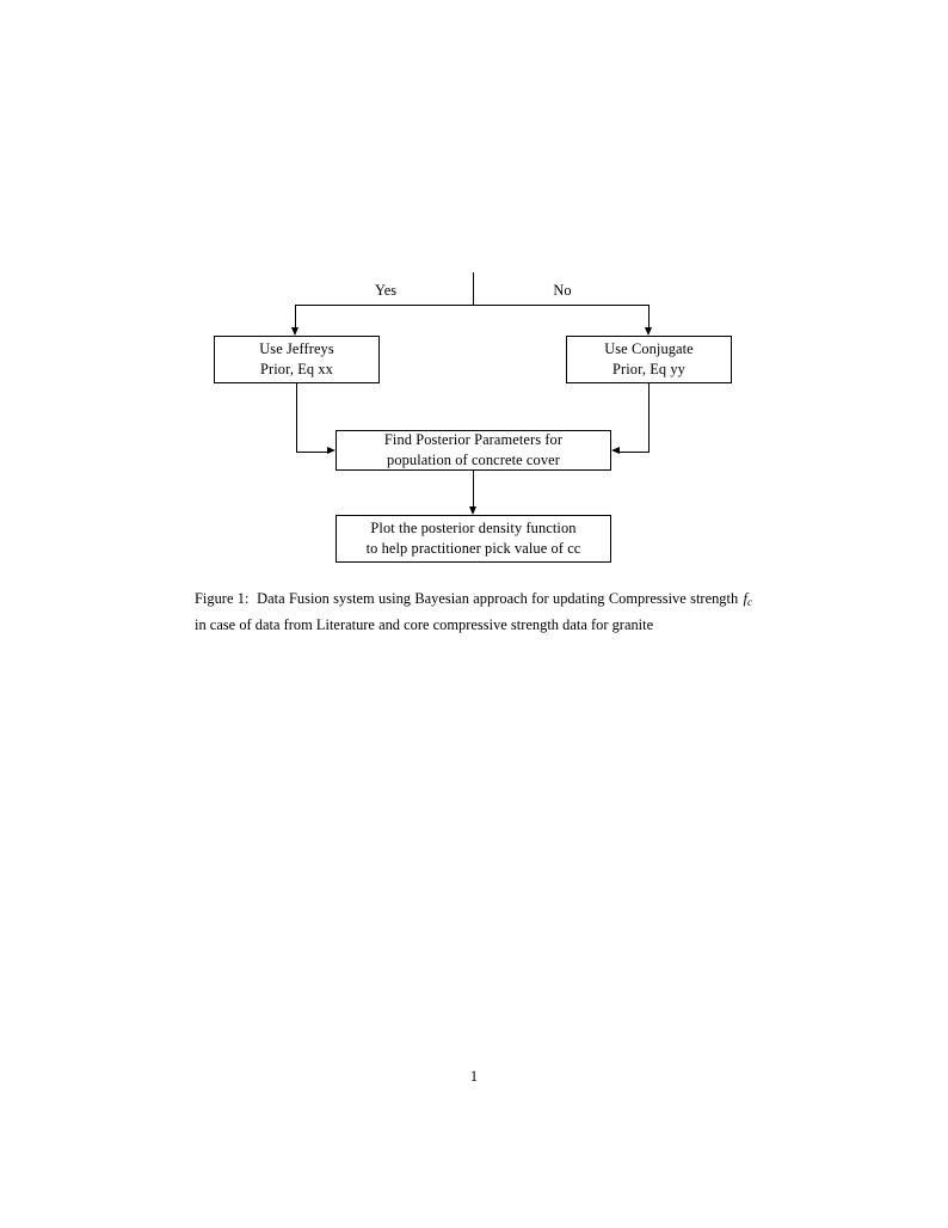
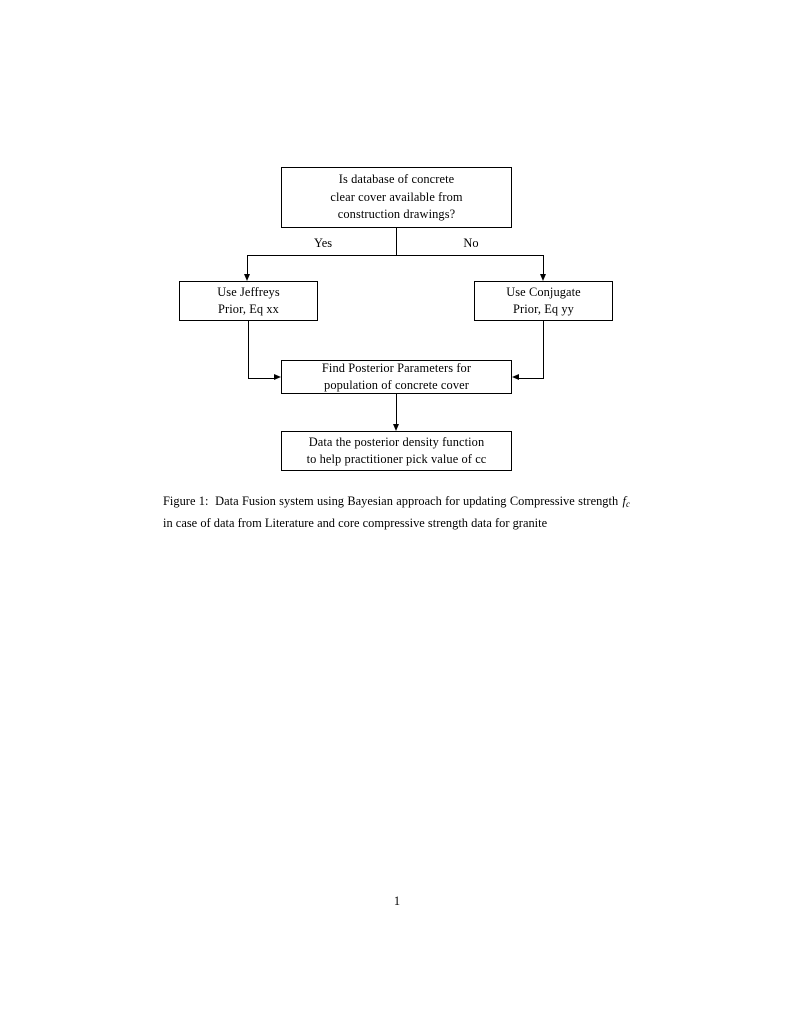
+ Is database of concrete
+ clear cover available from
+ construction drawings?
  Use Jeffreys
  Prior, Eq xx
  Use Conjugate
  Prior, Eq yy
  Find Posterior Parameters for
  population of concrete cover
- Plot the posterior density function
+ Data the posterior density function
  to help practitioner pick value of cc
  Yes
  No
  Figure 1: Data Fusion system using Bayesian approach for updating Compressive strength fc in case of data from Literature and core compressive strength data for granite
  1
